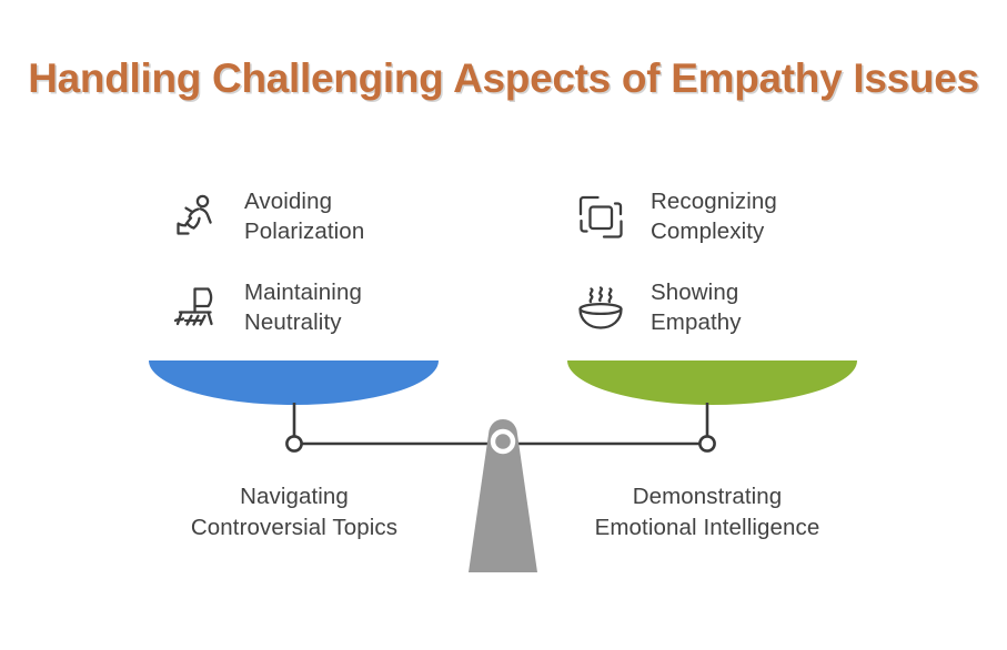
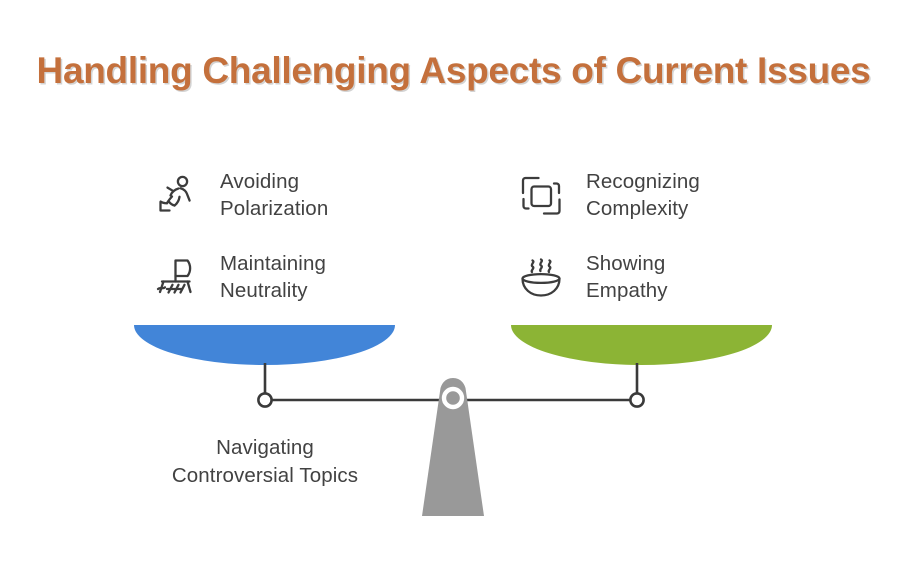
- Handling Challenging Aspects of Empathy Issues
+ Handling Challenging Aspects of Current Issues
  Avoiding
  Polarization
  Maintaining
  Neutrality
  Recognizing
  Complexity
  Showing
  Empathy
  Navigating
  Controversial Topics
- Demonstrating
- Emotional Intelligence
